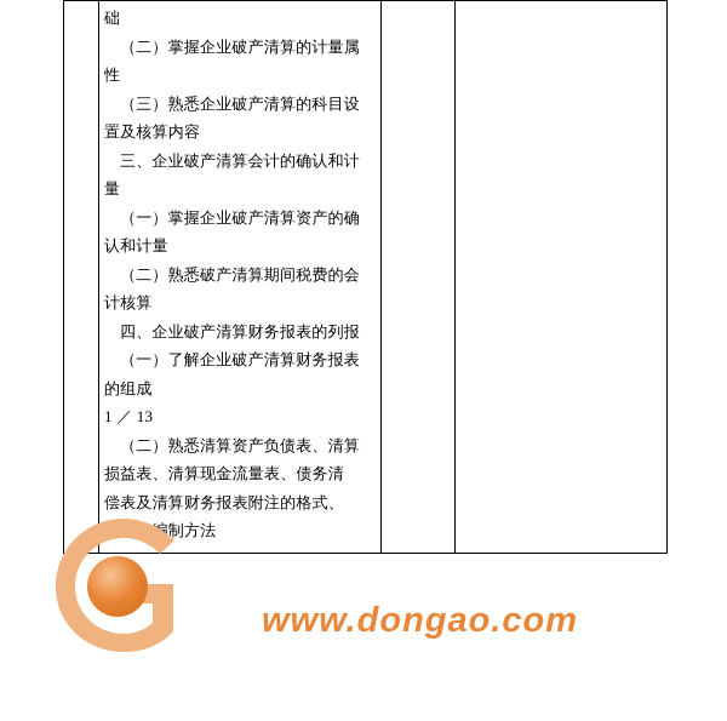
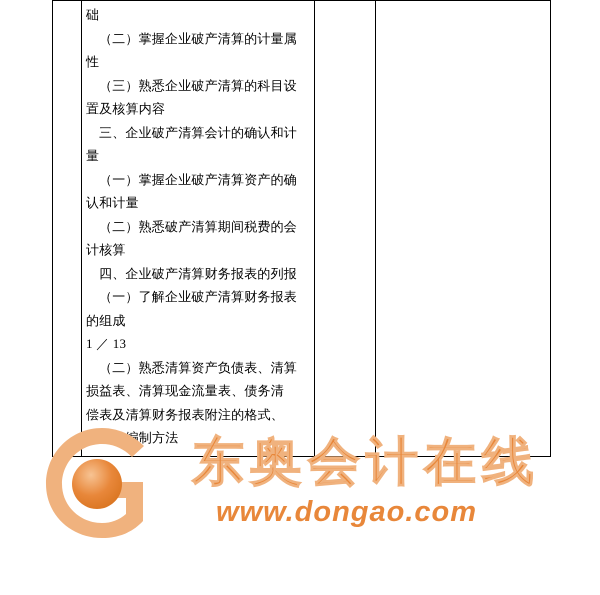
  	础 （二）掌握企业破产清算的计量属 性 （三）熟悉企业破产清算的科目设 置及核算内容 三、企业破产清算会计的确认和计 量 （一）掌握企业破产清算资产的确 认和计量 （二）熟悉破产清算期间税费的会 计核算 四、企业破产清算财务报表的列报 （一）了解企业破产清算财务报表 的组成 1 ／ 13 （二）熟悉清算资产负债表、清算 损益表、清算现金流量表、债务清 偿表及清算财务报表附注的格式、 制方法
+ 东奥会计在线
  www.dongao.com
